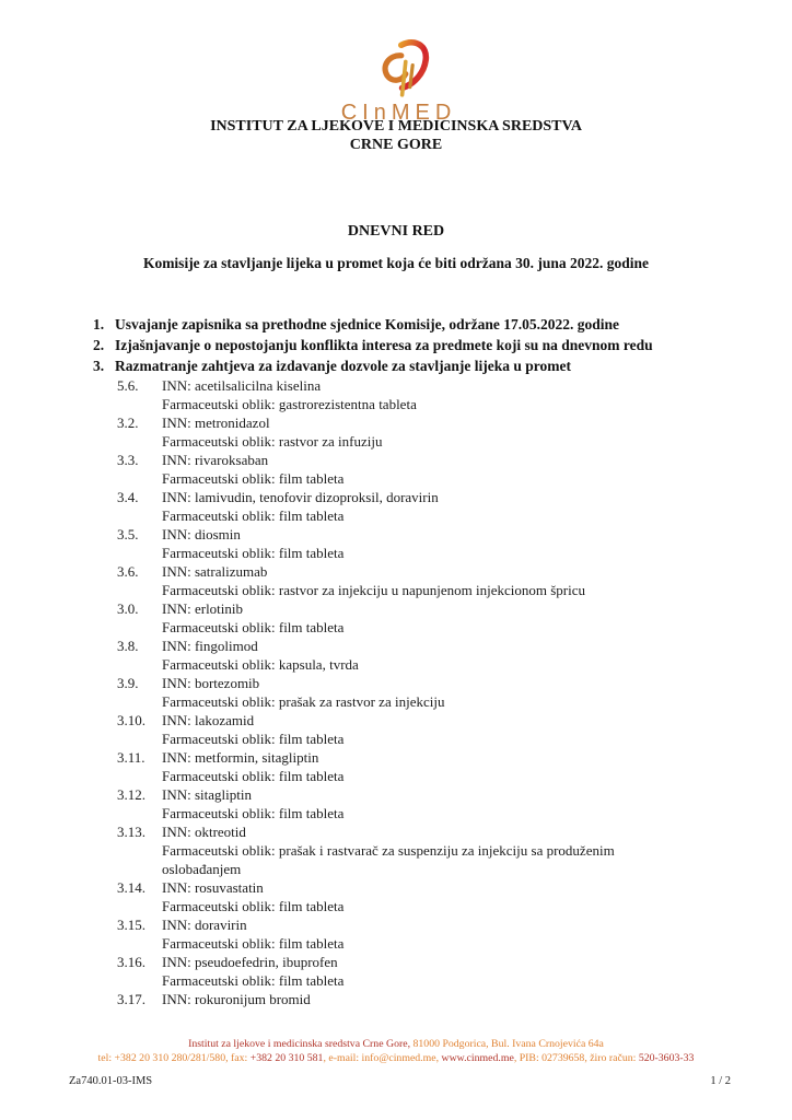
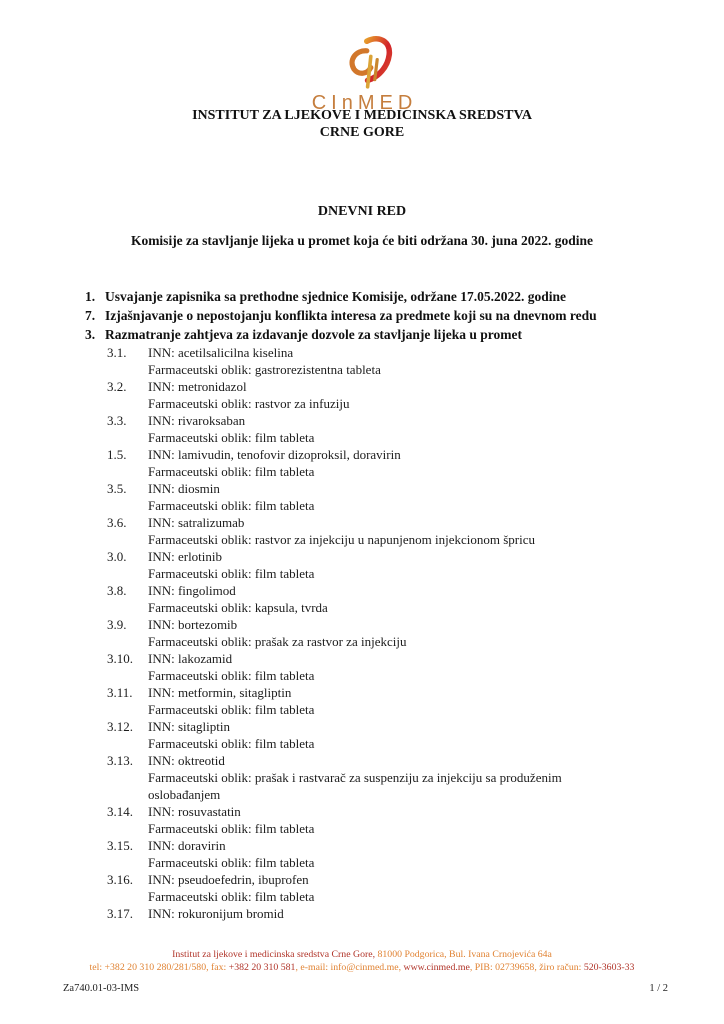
  CInMED
  INSTITUT ZA LJEKOVE I MEDICINSKA SREDSTVA
  CRNE GORE
  DNEVNI RED
  Komisije za stavljanje lijeka u promet koja će biti održana 30. juna 2022. godine
  1.
  Usvajanje zapisnika sa prethodne sjednice Komisije, održane 17.05.2022. godine
- 2.
+ 7.
  Izjašnjavanje o nepostojanju konflikta interesa za predmete koji su na dnevnom redu
  3.
  Razmatranje zahtjeva za izdavanje dozvole za stavljanje lijeka u promet
- 5.6.
+ 3.1.
  INN: acetilsalicilna kiselina
  Farmaceutski oblik: gastrorezistentna tableta
  3.2.
  INN: metronidazol
  Farmaceutski oblik: rastvor za infuziju
  3.3.
  INN: rivaroksaban
  Farmaceutski oblik: film tableta
- 3.4.
+ 1.5.
  INN: lamivudin, tenofovir dizoproksil, doravirin
  Farmaceutski oblik: film tableta
  3.5.
  INN: diosmin
  Farmaceutski oblik: film tableta
  3.6.
  INN: satralizumab
  Farmaceutski oblik: rastvor za injekciju u napunjenom injekcionom špricu
  3.0.
  INN: erlotinib
  Farmaceutski oblik: film tableta
  3.8.
  INN: fingolimod
  Farmaceutski oblik: kapsula, tvrda
  3.9.
  INN: bortezomib
  Farmaceutski oblik: prašak za rastvor za injekciju
  3.10.
  INN: lakozamid
  Farmaceutski oblik: film tableta
  3.11.
  INN: metformin, sitagliptin
  Farmaceutski oblik: film tableta
  3.12.
  INN: sitagliptin
  Farmaceutski oblik: film tableta
  3.13.
  INN: oktreotid
  Farmaceutski oblik: prašak i rastvarač za suspenziju za injekciju sa produženim oslobađanjem
  3.14.
  INN: rosuvastatin
  Farmaceutski oblik: film tableta
  3.15.
  INN: doravirin
  Farmaceutski oblik: film tableta
  3.16.
  INN: pseudoefedrin, ibuprofen
  Farmaceutski oblik: film tableta
  3.17.
  INN: rokuronijum bromid
  Institut za ljekove i medicinska sredstva Crne Gore, 81000 Podgorica, Bul. Ivana Crnojevića 64a
  tel: +382 20 310 280/281/580, fax: +382 20 310 581, e-mail: info@cinmed.me, www.cinmed.me, PIB: 02739658, žiro račun: 520-3603-33
  Za740.01-03-IMS
  1 / 2
